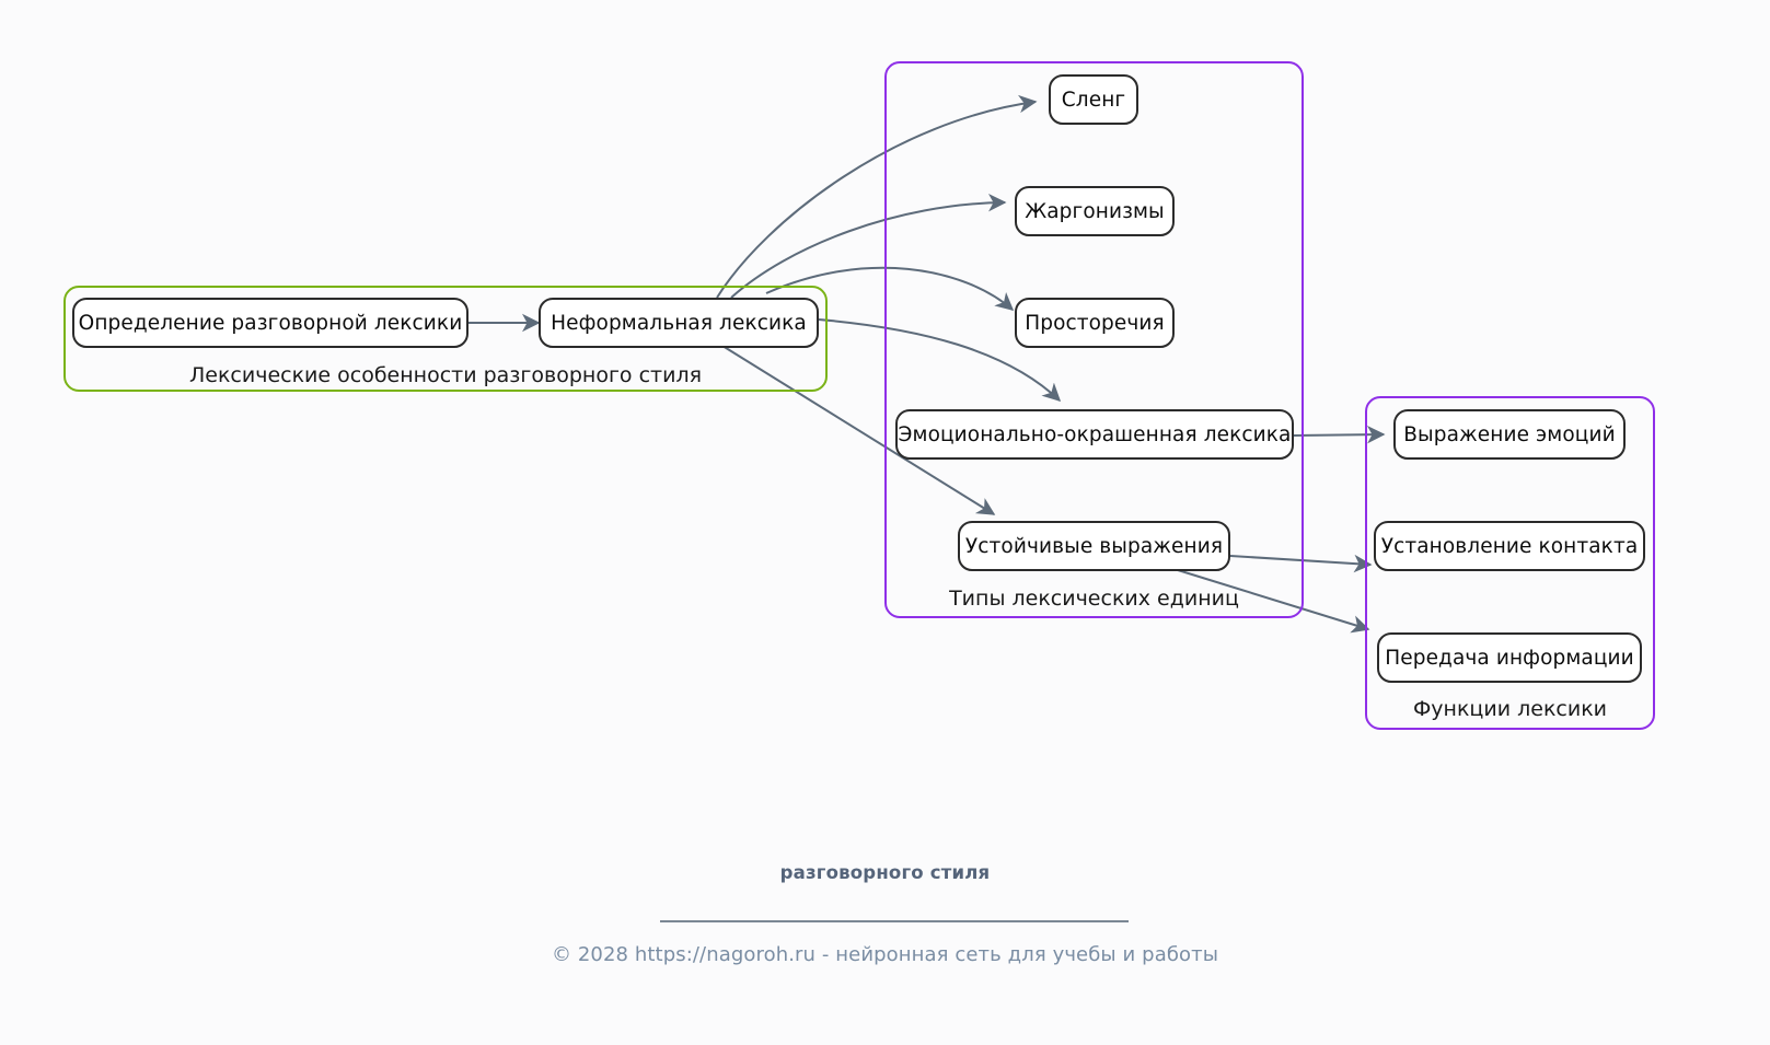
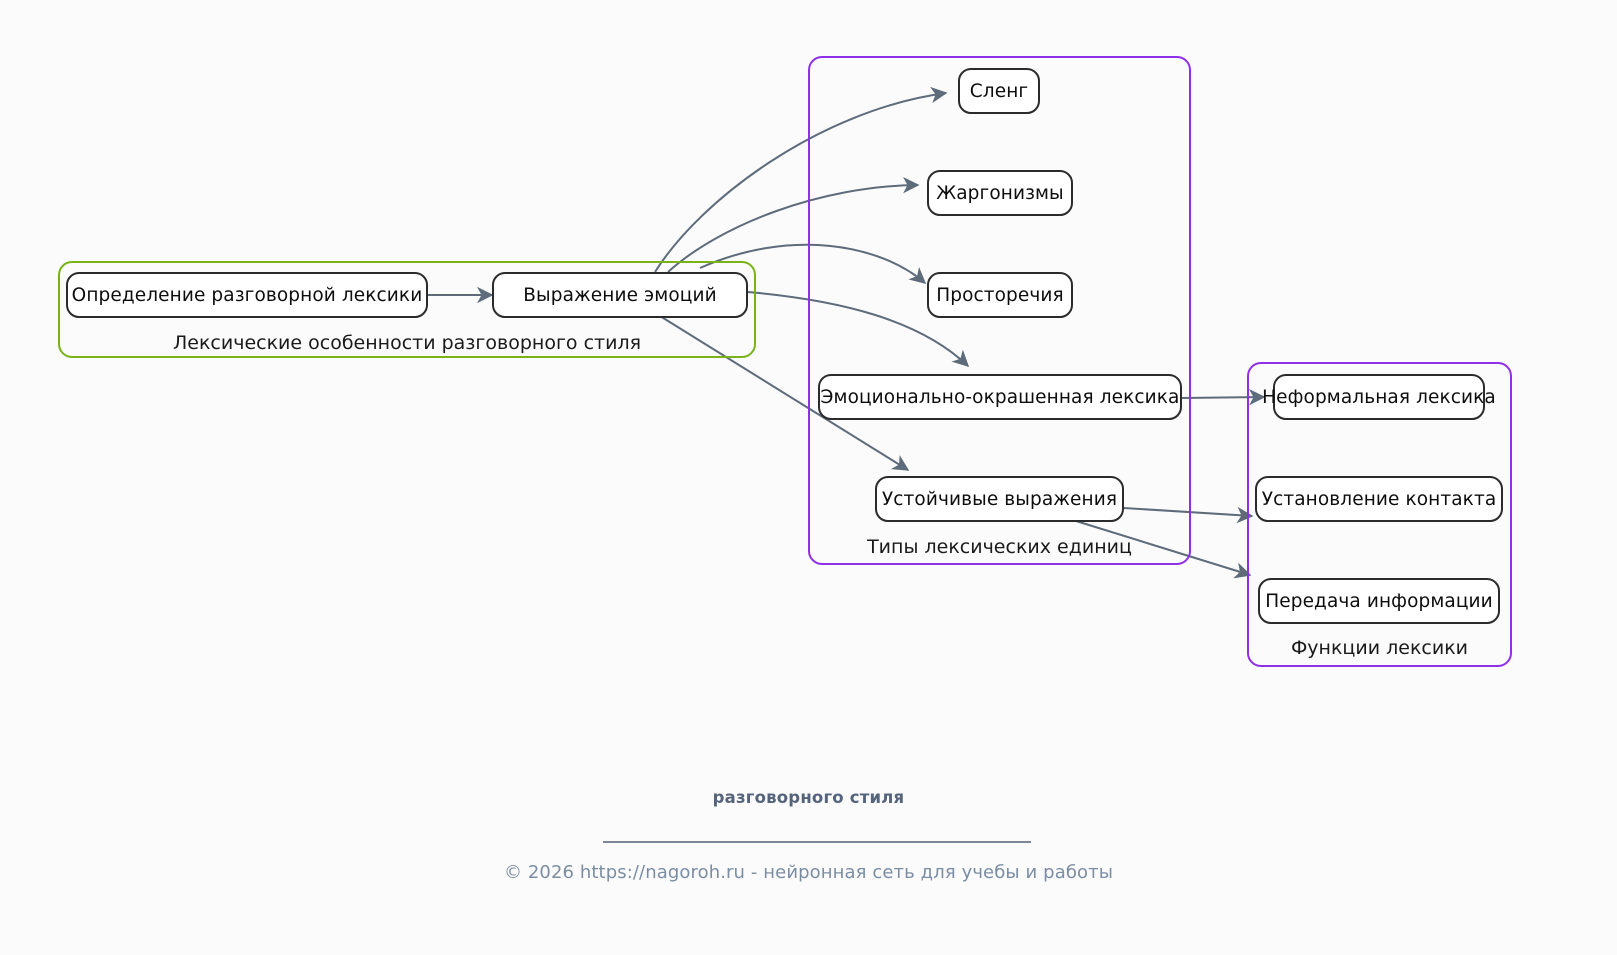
  Лексические особенности разговорного стиля
  Определение разговорной лексики
- Неформальная лексика
+ Выражение эмоций
  Типы лексических единиц
  Сленг
  Жаргонизмы
  Просторечия
  Эмоционально-окрашенная лексика
  Устойчивые выражения
  Функции лексики
- Выражение эмоций
+ Неформальная лексика
  Установление контакта
  Передача информации
  разговорного стиля
- © 2028 https://nagoroh.ru - нейронная сеть для учебы и работы
+ © 2026 https://nagoroh.ru - нейронная сеть для учебы и работы
